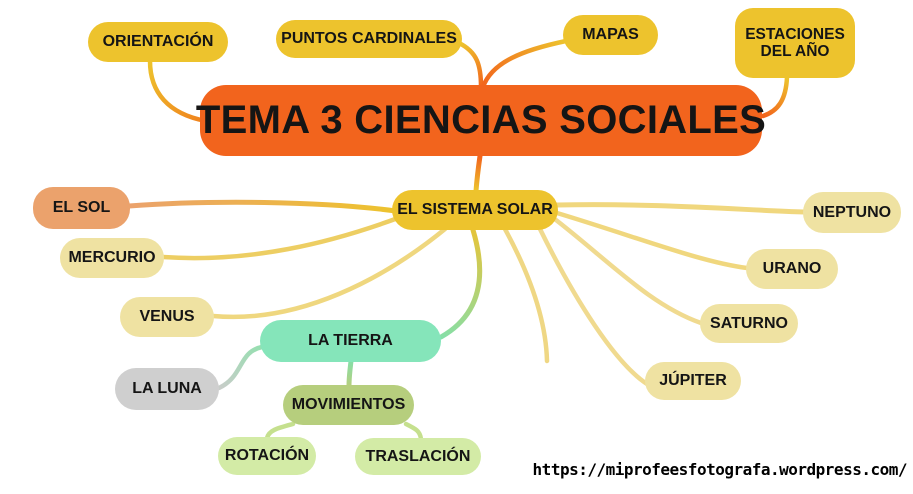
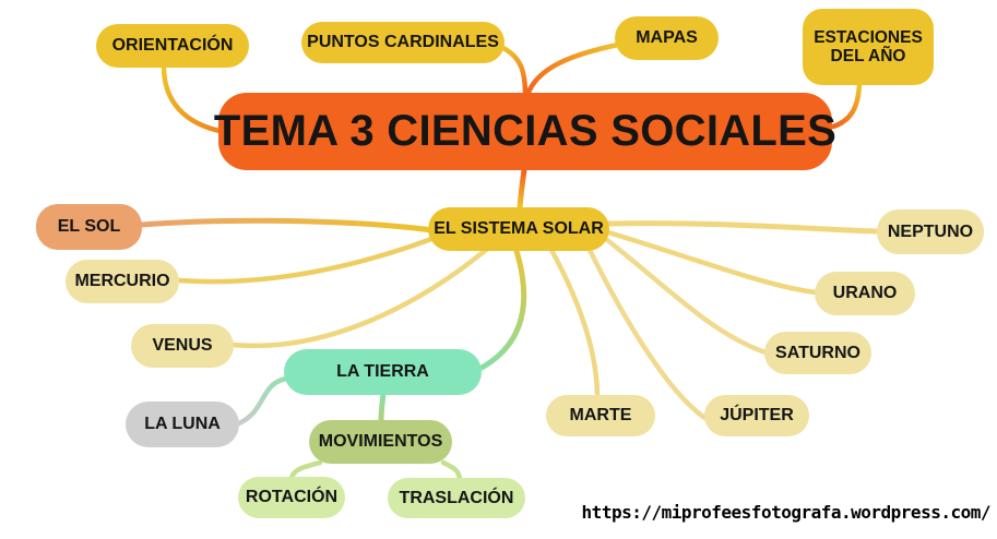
  ORIENTACIÓN
  PUNTOS CARDINALES
  MAPAS
  ESTACIONES DEL AÑO
  TEMA 3 CIENCIAS SOCIALES
  EL SISTEMA SOLAR
  EL SOL
  MERCURIO
  VENUS
  NEPTUNO
  URANO
  SATURNO
  JÚPITER
+ MARTE
  LA TIERRA
  LA LUNA
  MOVIMIENTOS
  ROTACIÓN
  TRASLACIÓN
  https://miprofeesfotografa.wordpress.com/
